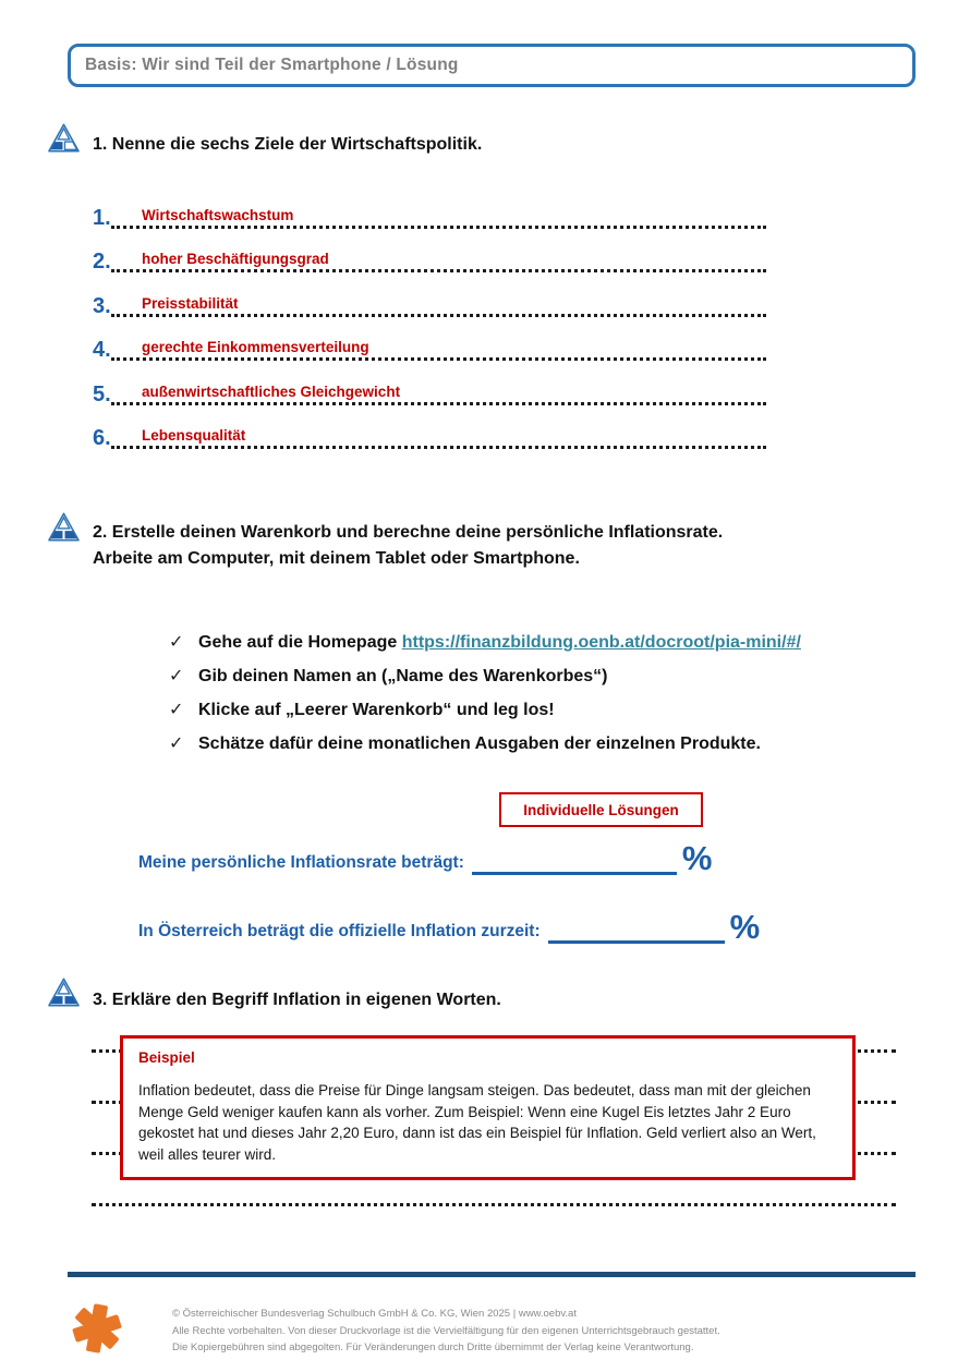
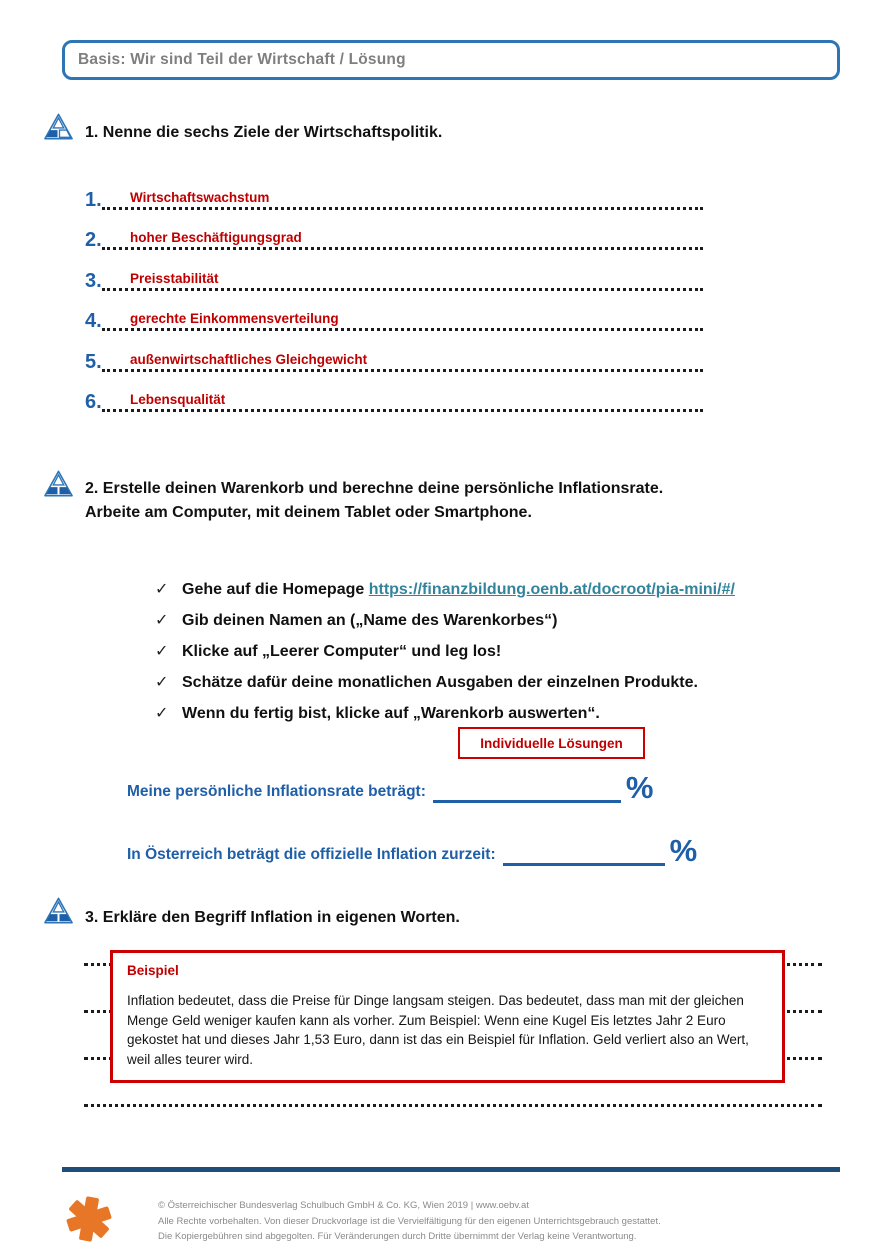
- Basis: Wir sind Teil der Smartphone / Lösung
+ Basis: Wir sind Teil der Wirtschaft / Lösung
  1. Nenne die sechs Ziele der Wirtschaftspolitik.
  1.
  Wirtschaftswachstum
  2.
  hoher Beschäftigungsgrad
  3.
  Preisstabilität
  4.
  gerechte Einkommensverteilung
  5.
  außenwirtschaftliches Gleichgewicht
  6.
  Lebensqualität
  2. Erstelle deinen Warenkorb und berechne deine persönliche Inflationsrate.
  Arbeite am Computer, mit deinem Tablet oder Smartphone.
  ✓ Gehe auf die Homepage https://finanzbildung.oenb.at/docroot/pia-mini/#/
  ✓ Gib deinen Namen an („Name des Warenkorbes“)
- ✓ Klicke auf „Leerer Warenkorb“ und leg los!
+ ✓ Klicke auf „Leerer Computer“ und leg los!
  ✓ Schätze dafür deine monatlichen Ausgaben der einzelnen Produkte.
+ ✓ Wenn du fertig bist, klicke auf „Warenkorb auswerten“.
  Individuelle Lösungen
  Meine persönliche Inflationsrate beträgt:
  %
  In Österreich beträgt die offizielle Inflation zurzeit:
  %
  3. Erkläre den Begriff Inflation in eigenen Worten.
  Beispiel
- Inflation bedeutet, dass die Preise für Dinge langsam steigen. Das bedeutet, dass man mit der gleichen Menge Geld weniger kaufen kann als vorher. Zum Beispiel: Wenn eine Kugel Eis letztes Jahr 2 Euro gekostet hat und dieses Jahr 2,20 Euro, dann ist das ein Beispiel für Inflation. Geld verliert also an Wert, weil alles teurer wird.
+ Inflation bedeutet, dass die Preise für Dinge langsam steigen. Das bedeutet, dass man mit der gleichen Menge Geld weniger kaufen kann als vorher. Zum Beispiel: Wenn eine Kugel Eis letztes Jahr 2 Euro gekostet hat und dieses Jahr 1,53 Euro, dann ist das ein Beispiel für Inflation. Geld verliert also an Wert, weil alles teurer wird.
- © Österreichischer Bundesverlag Schulbuch GmbH & Co. KG, Wien 2025 | www.oebv.at
+ © Österreichischer Bundesverlag Schulbuch GmbH & Co. KG, Wien 2019 | www.oebv.at
  Alle Rechte vorbehalten. Von dieser Druckvorlage ist die Vervielfältigung für den eigenen Unterrichtsgebrauch gestattet.
  Die Kopiergebühren sind abgegolten. Für Veränderungen durch Dritte übernimmt der Verlag keine Verantwortung.
